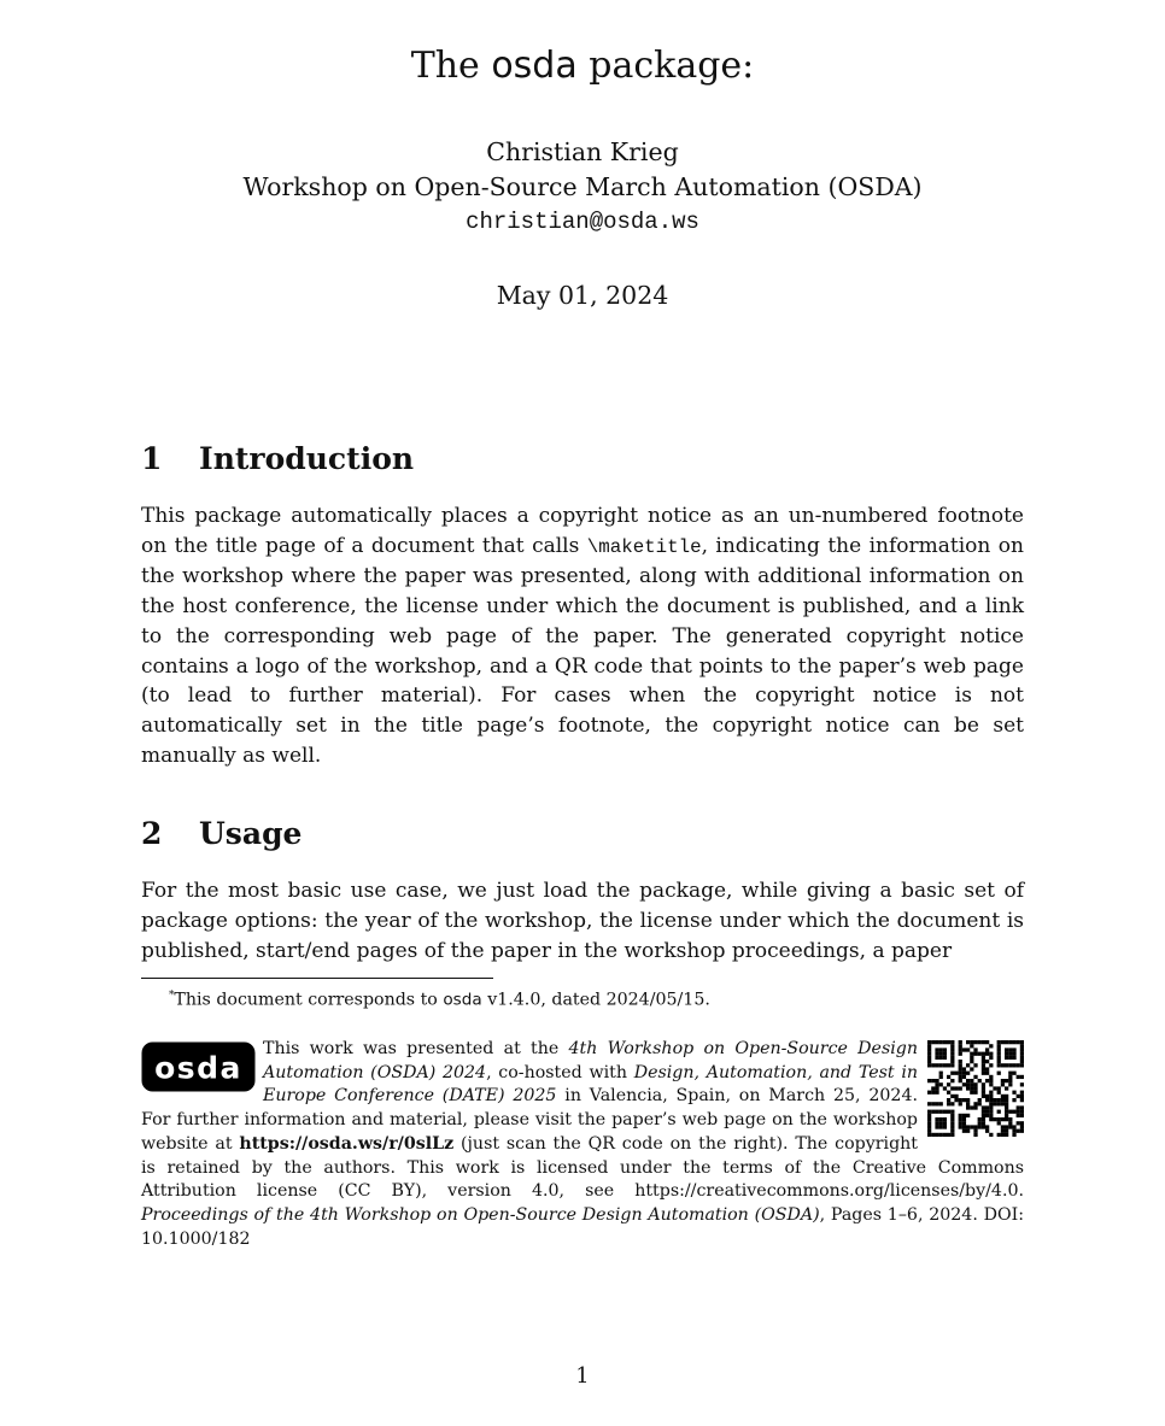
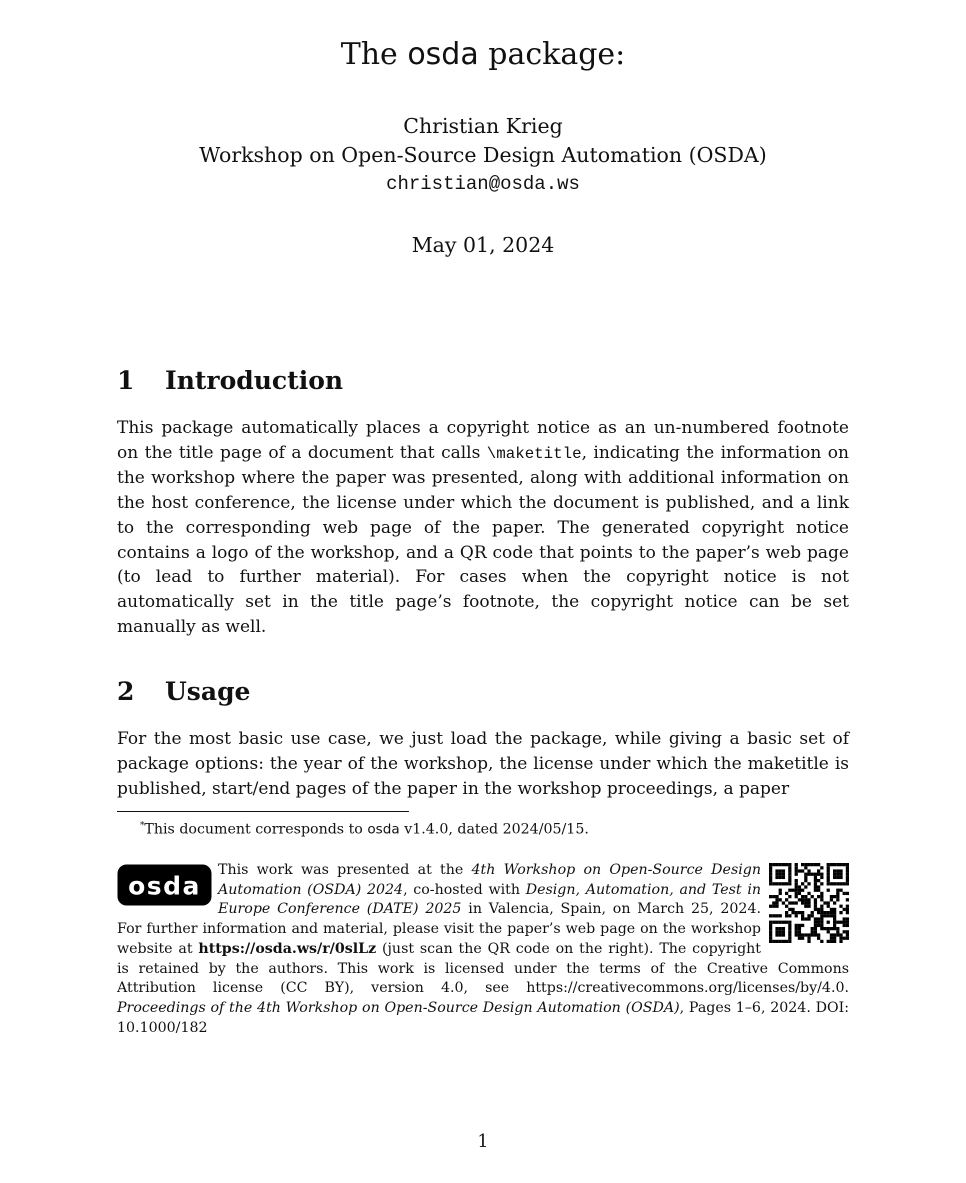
  The osda package:
  Christian Krieg
- Workshop on Open-Source March Automation (OSDA)
+ Workshop on Open-Source Design Automation (OSDA)
  christian@osda.ws
  May 01, 2024
  1 Introduction
  This package automatically places a copyright notice as an un-numbered footnote on the title page of a document that calls \maketitle, indicating the information on the workshop where the paper was presented, along with additional information on the host conference, the license under which the document is published, and a link to the corresponding web page of the paper. The generated copyright notice contains a logo of the workshop, and a QR code that points to the paper’s web page (to lead to further material). For cases when the copyright notice is not automatically set in the title page’s footnote, the copyright notice can be set manually as well.
  2 Usage
- For the most basic use case, we just load the package, while giving a basic set of package options: the year of the workshop, the license under which the document is published, start/end pages of the paper in the workshop proceedings, a paper
+ For the most basic use case, we just load the package, while giving a basic set of package options: the year of the workshop, the license under which the maketitle is published, start/end pages of the paper in the workshop proceedings, a paper
  *This document corresponds to osda v1.4.0, dated 2024/05/15.
  osda
  This work was presented at the 4th Workshop on Open-Source Design Automation (OSDA) 2024, co-hosted with Design, Automation, and Test in Europe Conference (DATE) 2025 in Valencia, Spain, on March 25, 2024. For further information and material, please visit the paper’s web page on the workshop website at https://osda.ws/r/0slLz (just scan the QR code on the right). The copyright is retained by the authors. This work is licensed under the terms of the Creative Commons Attribution license (CC BY), version 4.0, see https://creativecommons.org/licenses/by/4.0. Proceedings of the 4th Workshop on Open-Source Design Automation (OSDA), Pages 1–6, 2024. DOI: 10.1000/182
  1
